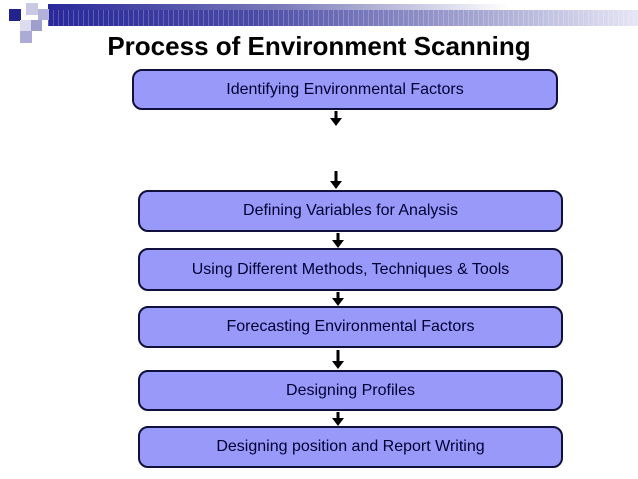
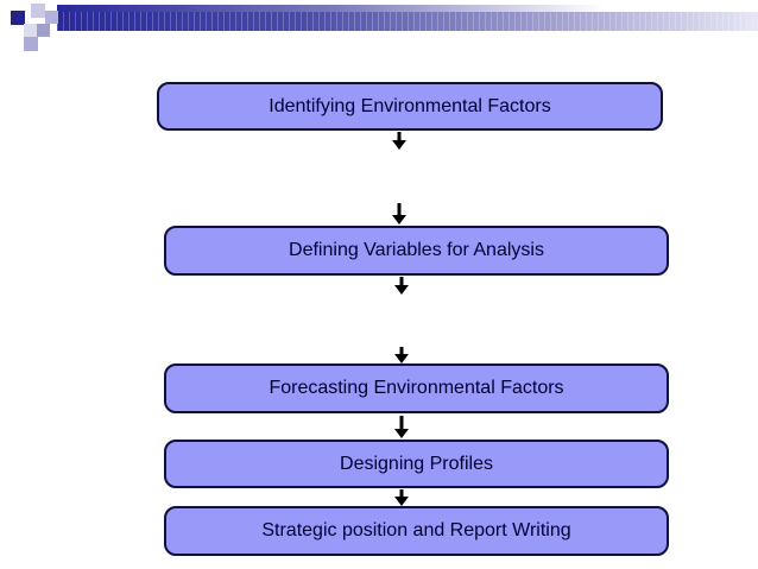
- Process of Environment Scanning
  Identifying Environmental Factors
  Defining Variables for Analysis
- Using Different Methods, Techniques & Tools
  Forecasting Environmental Factors
  Designing Profiles
- Designing position and Report Writing
+ Strategic position and Report Writing
